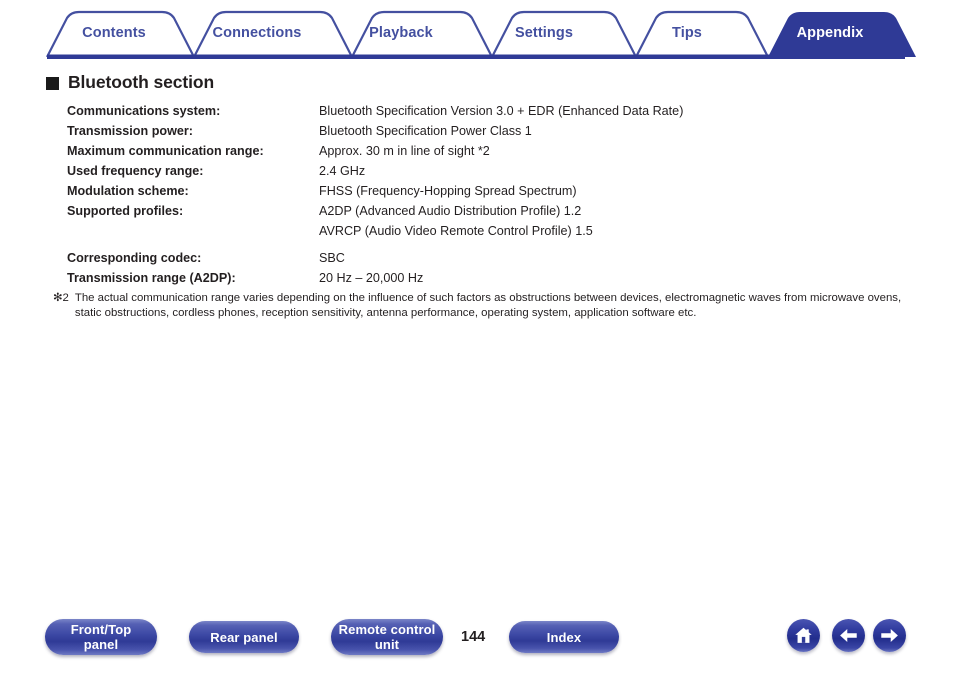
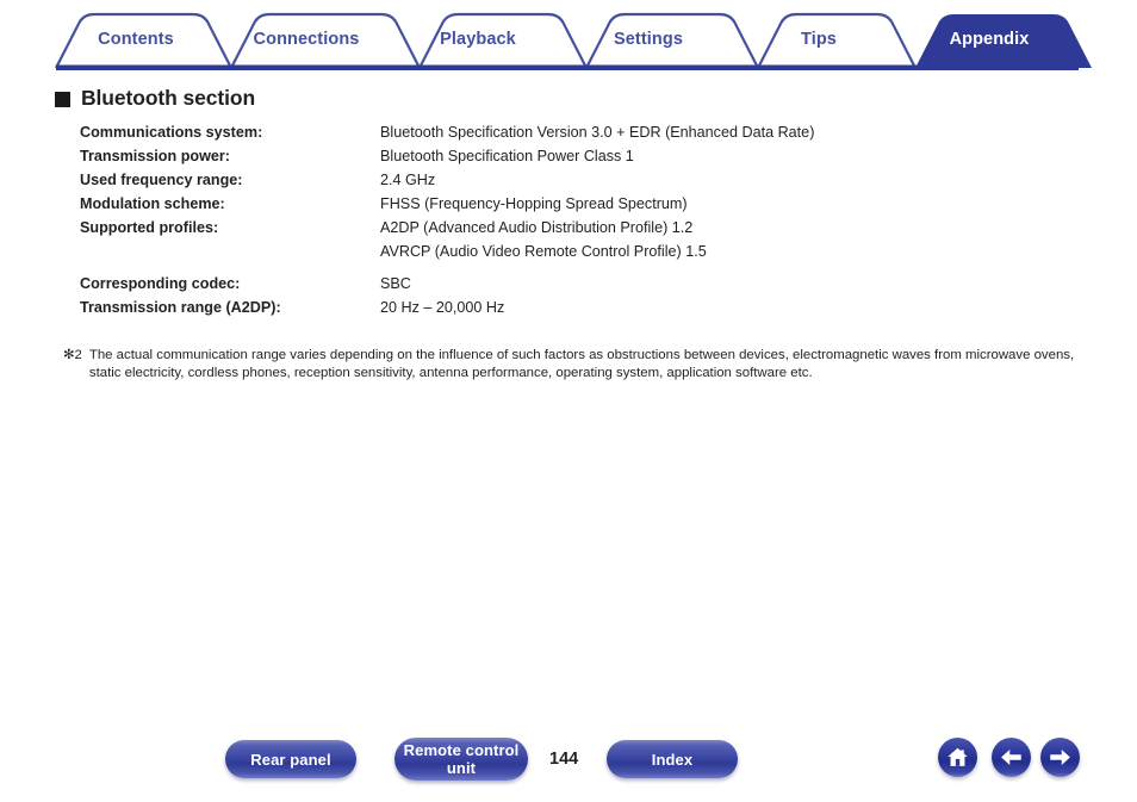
  Contents
  Connections
  Playback
  Settings
  Tips
  Appendix
  Bluetooth section
  Communications system:	Bluetooth Specification Version 3.0 + EDR (Enhanced Data Rate)
  Transmission power:	Bluetooth Specification Power Class 1
- Maximum communication range:	Approx. 30 m in line of sight *2
  Used frequency range:	2.4 GHz
  Modulation scheme:	FHSS (Frequency-Hopping Spread Spectrum)
  Supported profiles:	A2DP (Advanced Audio Distribution Profile) 1.2 AVRCP (Audio Video Remote Control Profile) 1.5
  Corresponding codec:	SBC
  Transmission range (A2DP):	20 Hz – 20,000 Hz
  ✻2
- The actual communication range varies depending on the influence of such factors as obstructions between devices, electromagnetic waves from microwave ovens, static obstructions, cordless phones, reception sensitivity, antenna performance, operating system, application software etc.
+ The actual communication range varies depending on the influence of such factors as obstructions between devices, electromagnetic waves from microwave ovens, static electricity, cordless phones, reception sensitivity, antenna performance, operating system, application software etc.
- Front/Top
- panel
  Rear panel
  Remote control
  unit
  144
  Index
